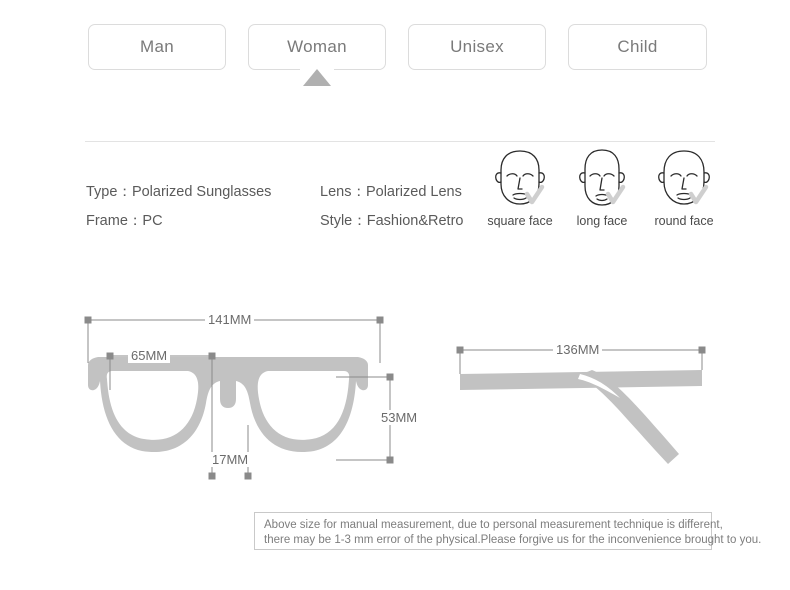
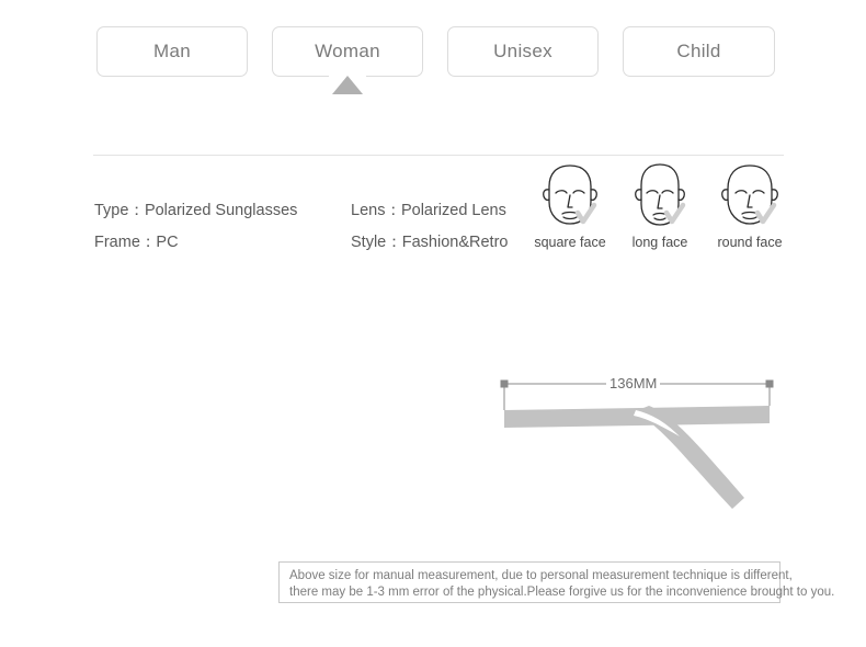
  Man
  Woman
  Unisex
  Child
  Type：
  Polarized Sunglasses
  Lens：
  Polarized Lens
  Frame：
  PC
  Style：
  Fashion&Retro
  square face
  long face
  round face
- 141MM
- 65MM
- 17MM
- 53MM
  136MM
  Above size for manual measurement, due to personal measurement technique is different,
  there may be 1-3 mm error of the physical.Please forgive us for the inconvenience brought to you.
